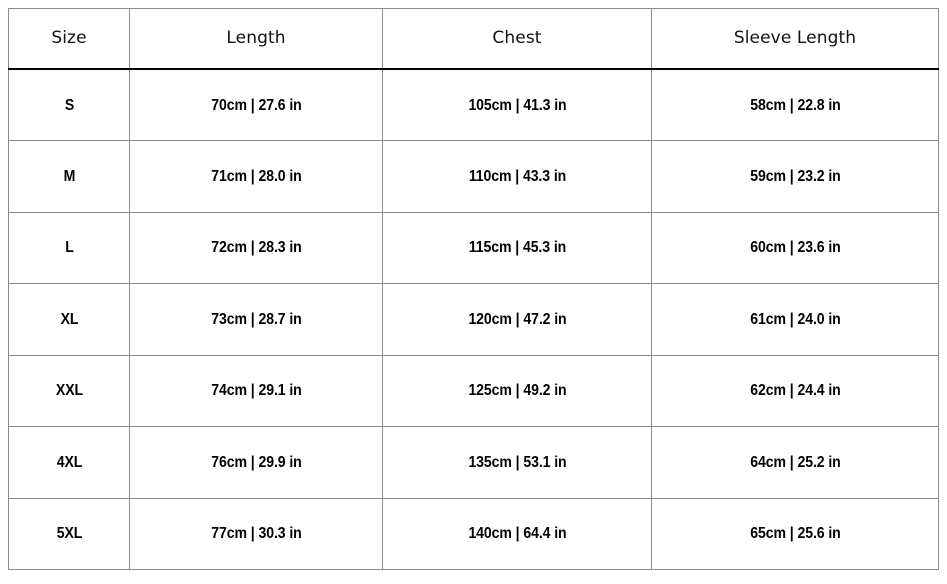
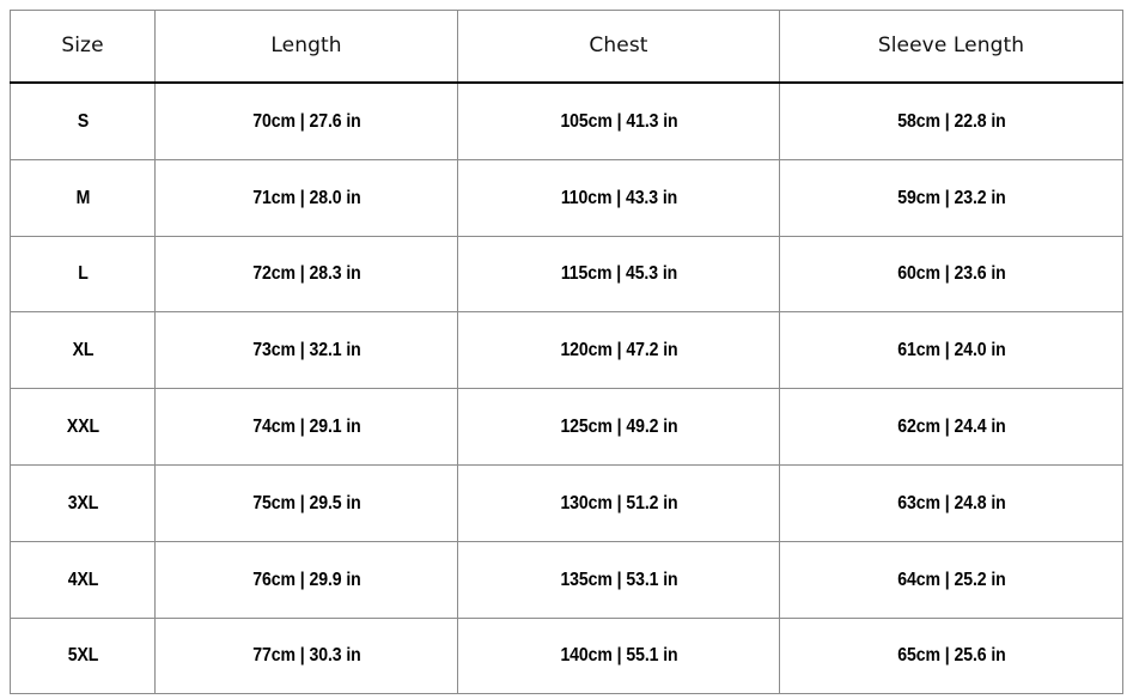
  Size	Length	Chest	Sleeve Length
  S	70cm | 27.6 in	105cm | 41.3 in	58cm | 22.8 in
  M	71cm | 28.0 in	110cm | 43.3 in	59cm | 23.2 in
  L	72cm | 28.3 in	115cm | 45.3 in	60cm | 23.6 in
- XL	73cm | 28.7 in	120cm | 47.2 in	61cm | 24.0 in
+ XL	73cm | 32.1 in	120cm | 47.2 in	61cm | 24.0 in
  XXL	74cm | 29.1 in	125cm | 49.2 in	62cm | 24.4 in
+ 3XL	75cm | 29.5 in	130cm | 51.2 in	63cm | 24.8 in
  4XL	76cm | 29.9 in	135cm | 53.1 in	64cm | 25.2 in
- 5XL	77cm | 30.3 in	140cm | 64.4 in	65cm | 25.6 in
+ 5XL	77cm | 30.3 in	140cm | 55.1 in	65cm | 25.6 in
